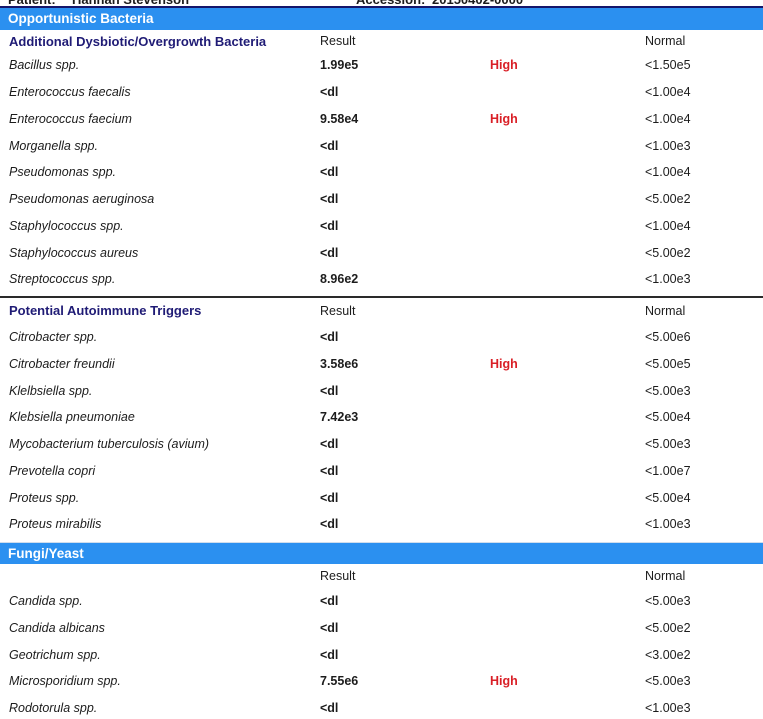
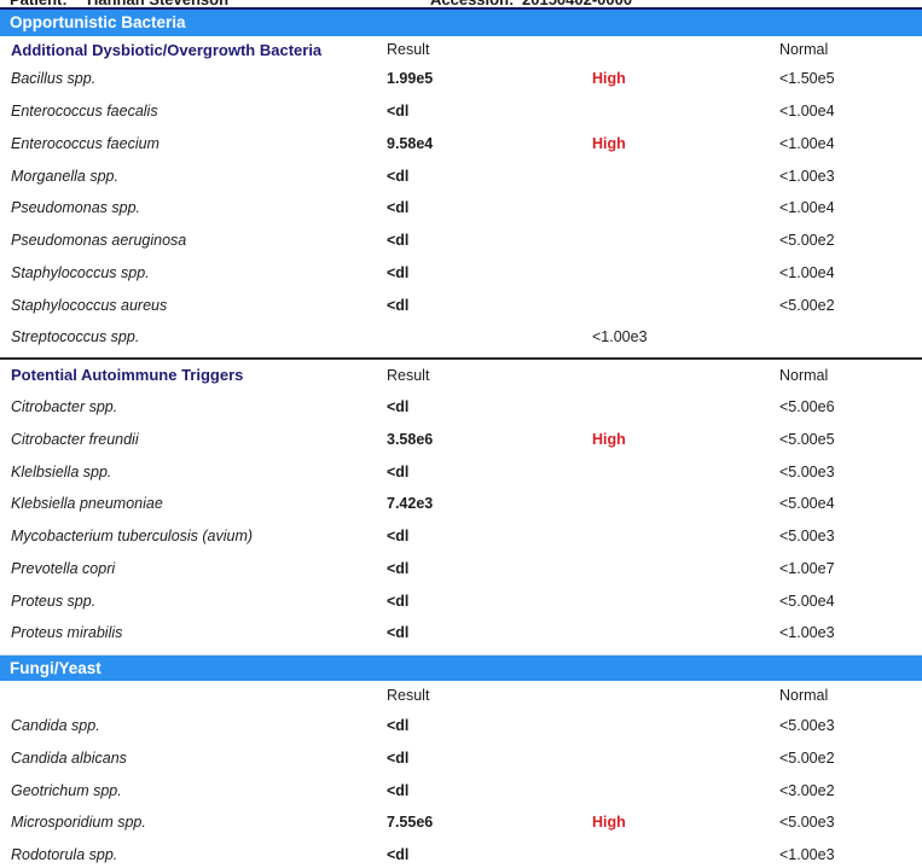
  Opportunistic Bacteria
  Additional Dysbiotic/Overgrowth Bacteria
  Result
  Normal
  Bacillus spp.
  1.99e5
  High
  <1.50e5
  Enterococcus faecalis
  <dl
  <1.00e4
  Enterococcus faecium
  9.58e4
  High
  <1.00e4
  Morganella spp.
  <dl
  <1.00e3
  Pseudomonas spp.
  <dl
  <1.00e4
  Pseudomonas aeruginosa
  <dl
  <5.00e2
  Staphylococcus spp.
  <dl
  <1.00e4
  Staphylococcus aureus
  <dl
  <5.00e2
  Streptococcus spp.
- 8.96e2
  <1.00e3
  Potential Autoimmune Triggers
  Result
  Normal
  Citrobacter spp.
  <dl
  <5.00e6
  Citrobacter freundii
  3.58e6
  High
  <5.00e5
  Klelbsiella spp.
  <dl
  <5.00e3
  Klebsiella pneumoniae
  7.42e3
  <5.00e4
  Mycobacterium tuberculosis (avium)
  <dl
  <5.00e3
  Prevotella copri
  <dl
  <1.00e7
  Proteus spp.
  <dl
  <5.00e4
  Proteus mirabilis
  <dl
  <1.00e3
  Fungi/Yeast
  Result
  Normal
  Candida spp.
  <dl
  <5.00e3
  Candida albicans
  <dl
  <5.00e2
  Geotrichum spp.
  <dl
  <3.00e2
  Microsporidium spp.
  7.55e6
  High
  <5.00e3
  Rodotorula spp.
  <dl
  <1.00e3
